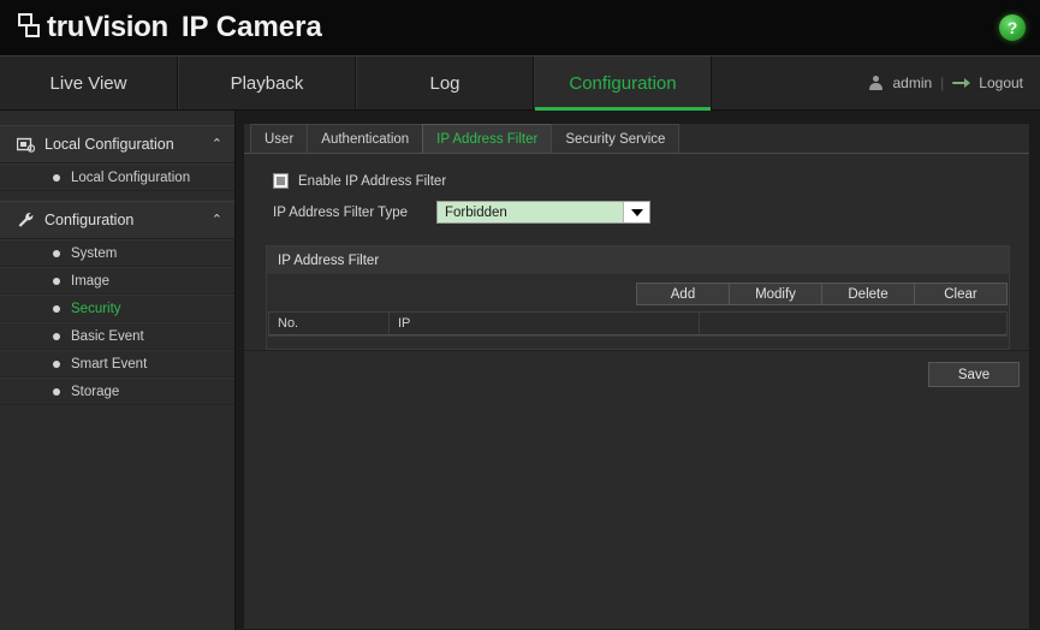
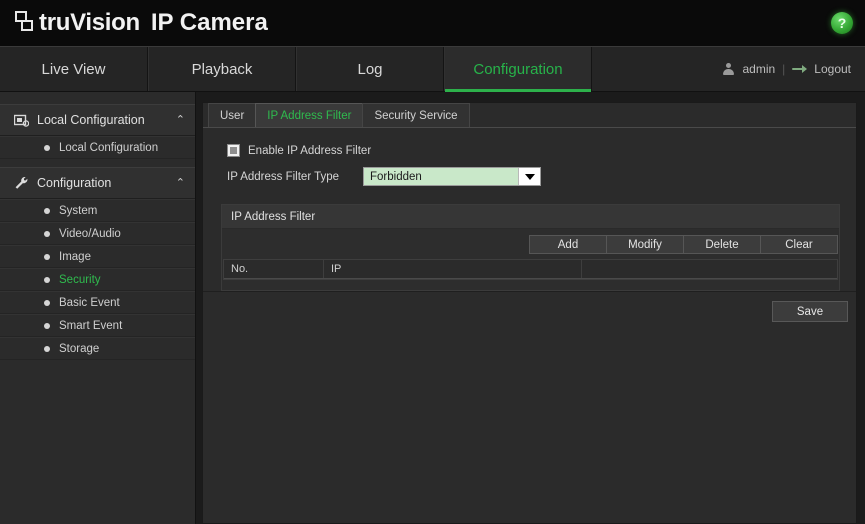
  truVision
  IP Camera
  ?
  Live View
  Playback
  Log
  Configuration
  admin
  |
  Logout
  Local Configuration
  ⌃
  Local Configuration
  Configuration
  ⌃
  System
+ Video/Audio
  Image
  Security
  Basic Event
  Smart Event
  Storage
  User
- Authentication
  IP Address Filter
  Security Service
  Enable IP Address Filter
  IP Address Filter Type
  Forbidden
  IP Address Filter
  Add
  Modify
  Delete
  Clear
  No.
  IP
  Save
